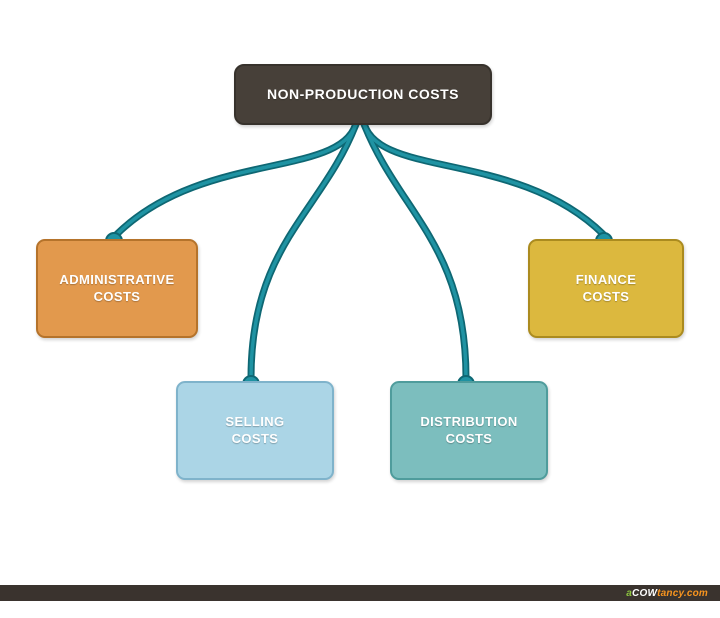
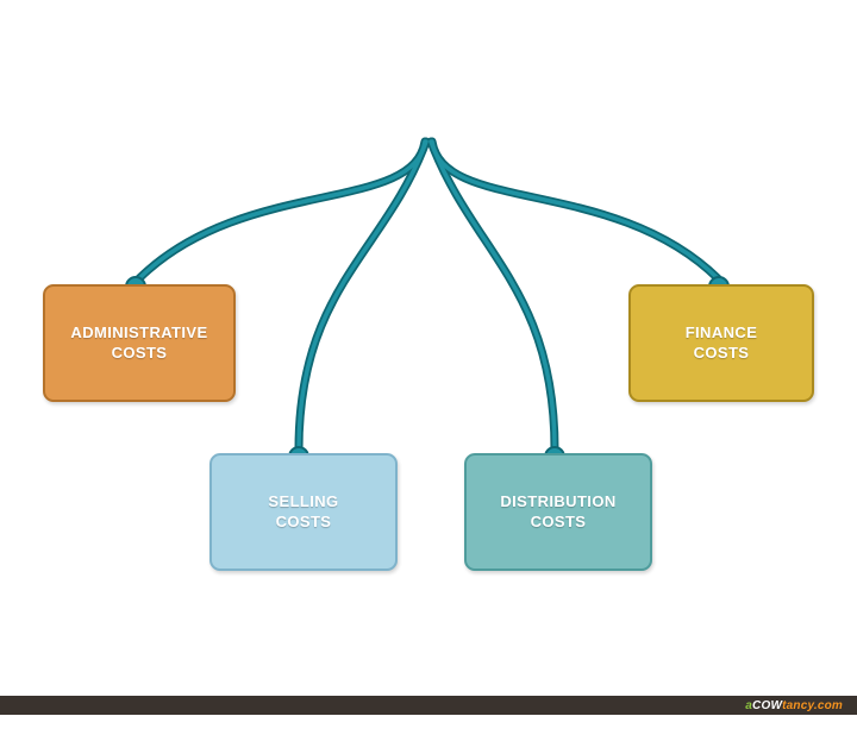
- NON-PRODUCTION COSTS
  ADMINISTRATIVE
  COSTS
  SELLING
  COSTS
  DISTRIBUTION
  COSTS
  FINANCE
  COSTS
  aCOWtancy.com
